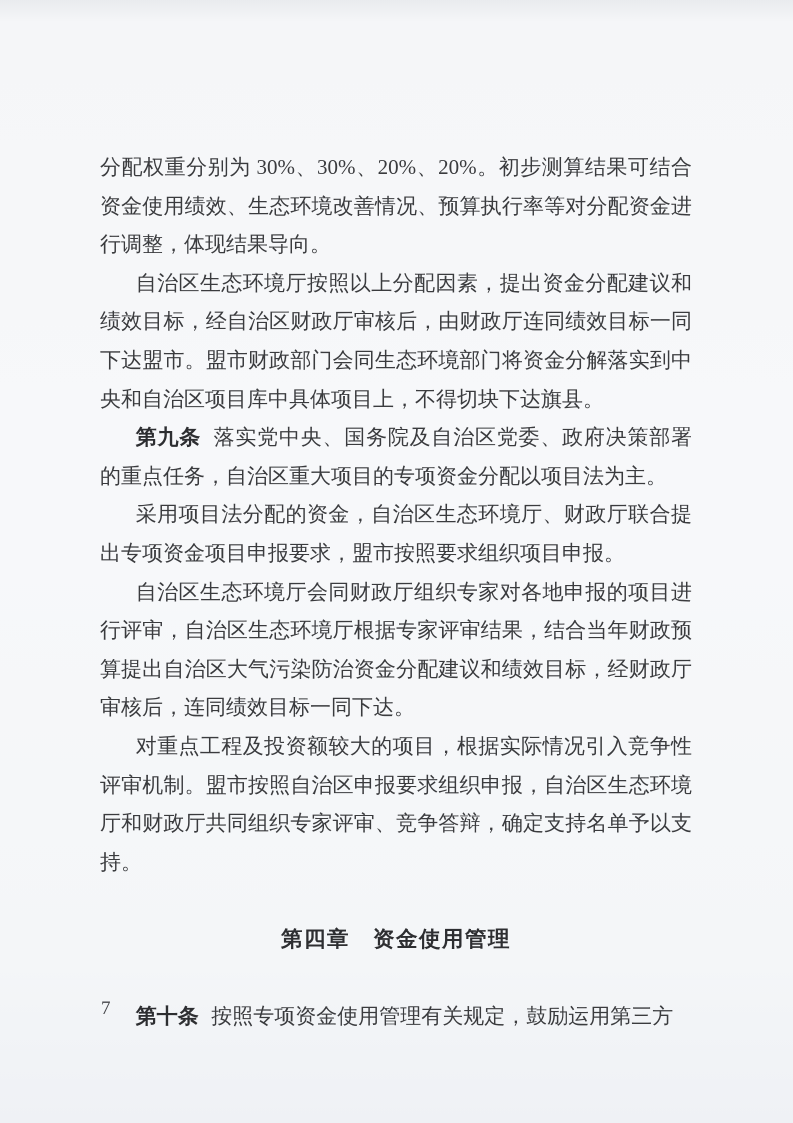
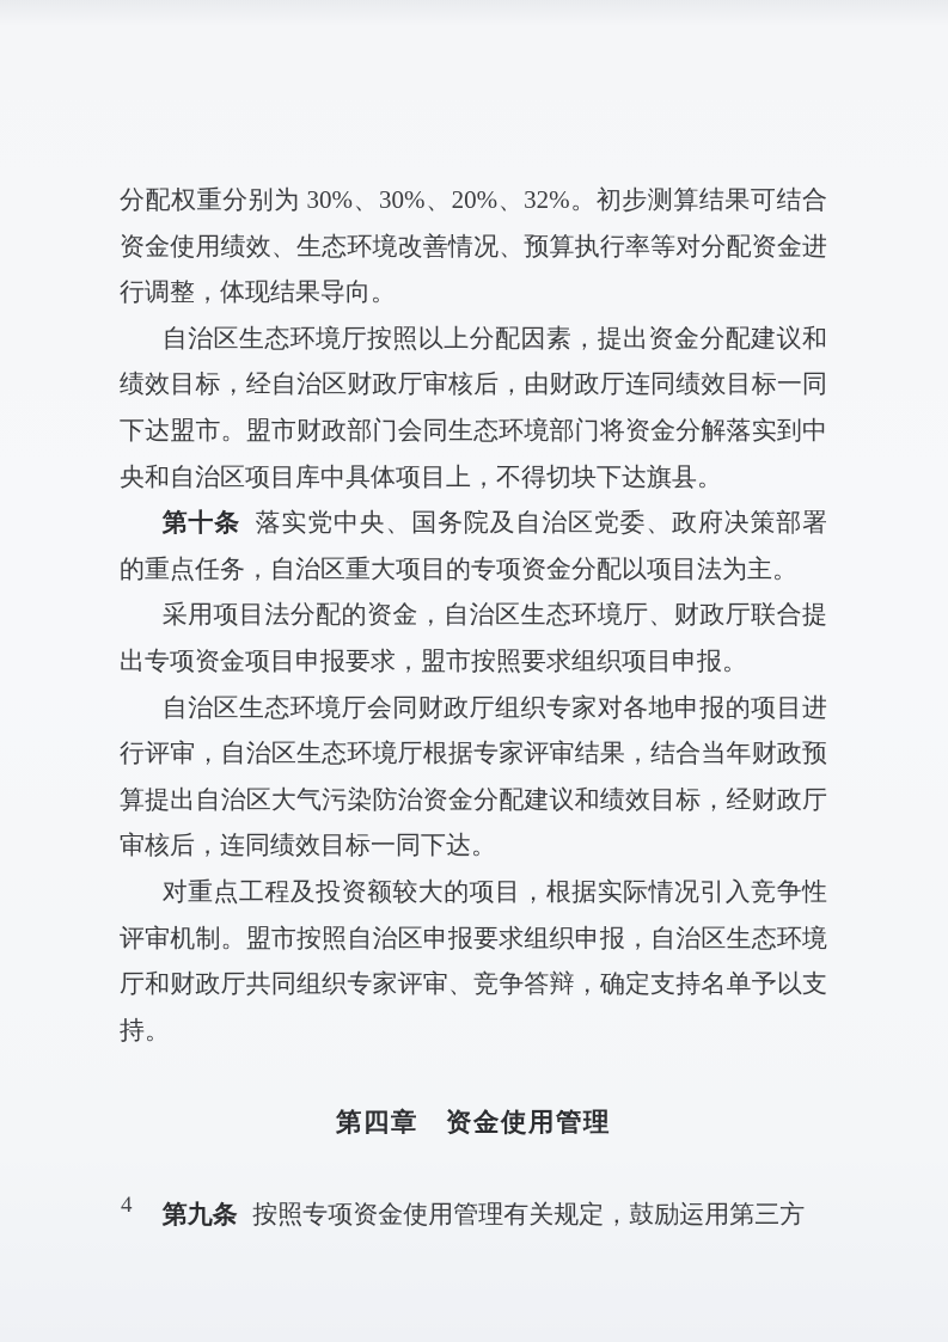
- 分配权重分别为 30%、30%、20%、20%。初步测算结果可结合资金使用绩效、生态环境改善情况、预算执行率等对分配资金进行调整，体现结果导向。
+ 分配权重分别为 30%、30%、20%、32%。初步测算结果可结合资金使用绩效、生态环境改善情况、预算执行率等对分配资金进行调整，体现结果导向。
  自治区生态环境厅按照以上分配因素，提出资金分配建议和绩效目标，经自治区财政厅审核后，由财政厅连同绩效目标一同下达盟市。盟市财政部门会同生态环境部门将资金分解落实到中央和自治区项目库中具体项目上，不得切块下达旗县。
- 第九条 落实党中央、国务院及自治区党委、政府决策部署的重点任务，自治区重大项目的专项资金分配以项目法为主。
+ 第十条 落实党中央、国务院及自治区党委、政府决策部署的重点任务，自治区重大项目的专项资金分配以项目法为主。
  采用项目法分配的资金，自治区生态环境厅、财政厅联合提出专项资金项目申报要求，盟市按照要求组织项目申报。
  自治区生态环境厅会同财政厅组织专家对各地申报的项目进行评审，自治区生态环境厅根据专家评审结果，结合当年财政预算提出自治区大气污染防治资金分配建议和绩效目标，经财政厅审核后，连同绩效目标一同下达。
  对重点工程及投资额较大的项目，根据实际情况引入竞争性评审机制。盟市按照自治区申报要求组织申报，自治区生态环境厅和财政厅共同组织专家评审、竞争答辩，确定支持名单予以支持。
  第四章 资金使用管理
- 第十条 按照专项资金使用管理有关规定，鼓励运用第三方
+ 第九条 按照专项资金使用管理有关规定，鼓励运用第三方
- 7
+ 4
